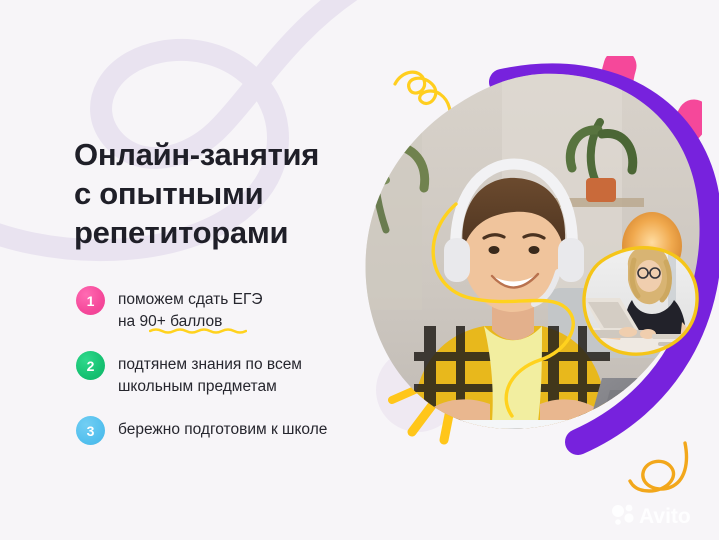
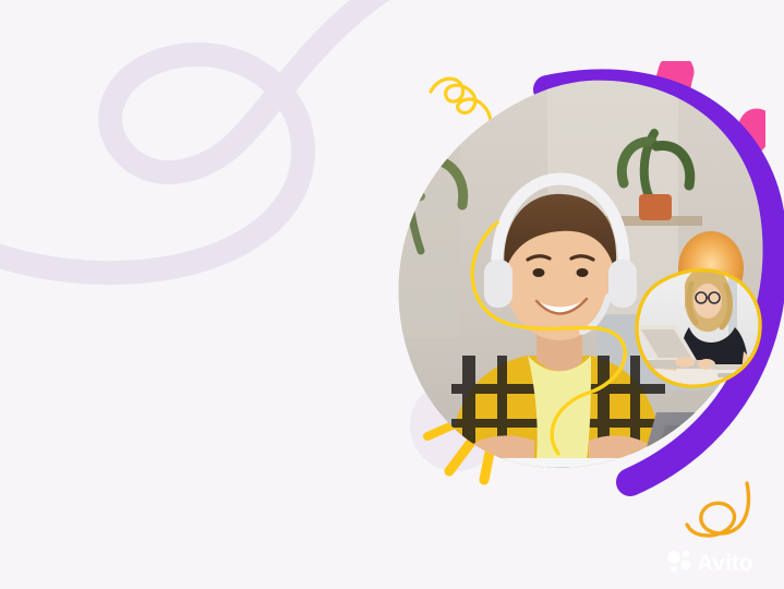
- Онлайн-занятия
- с опытными
- репетиторами
- 1
- поможем сдать ЕГЭ
- на 90+ баллов
- 2
- подтянем знания по всем
- школьным предметам
- 3
- бережно подготовим к школе
